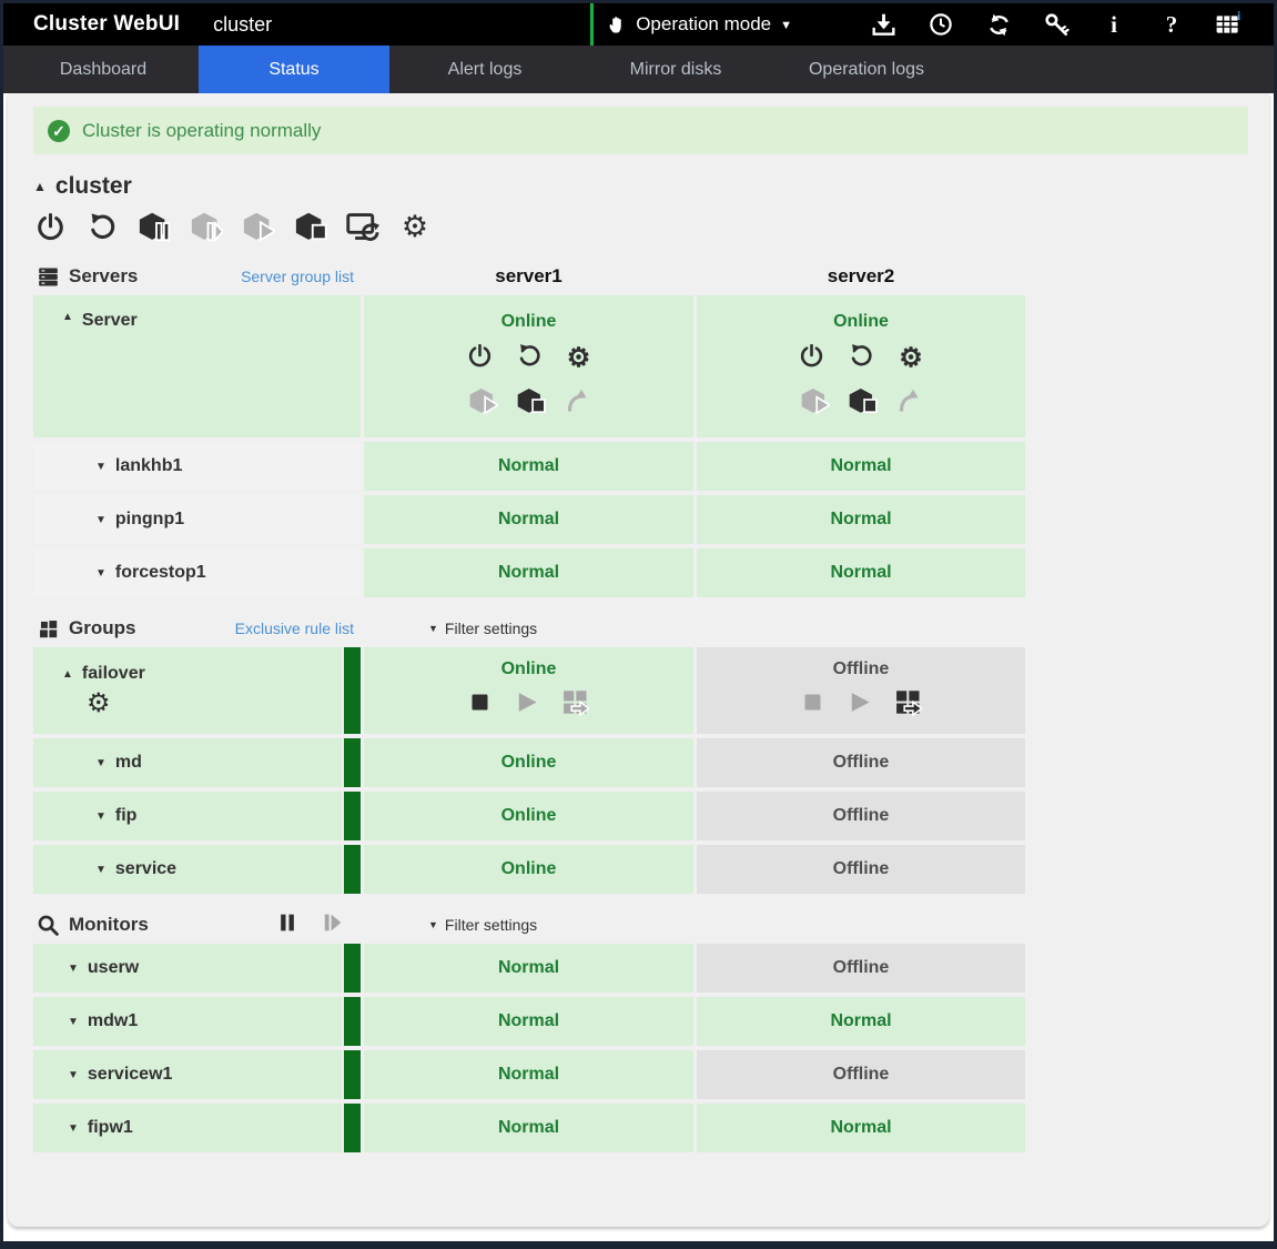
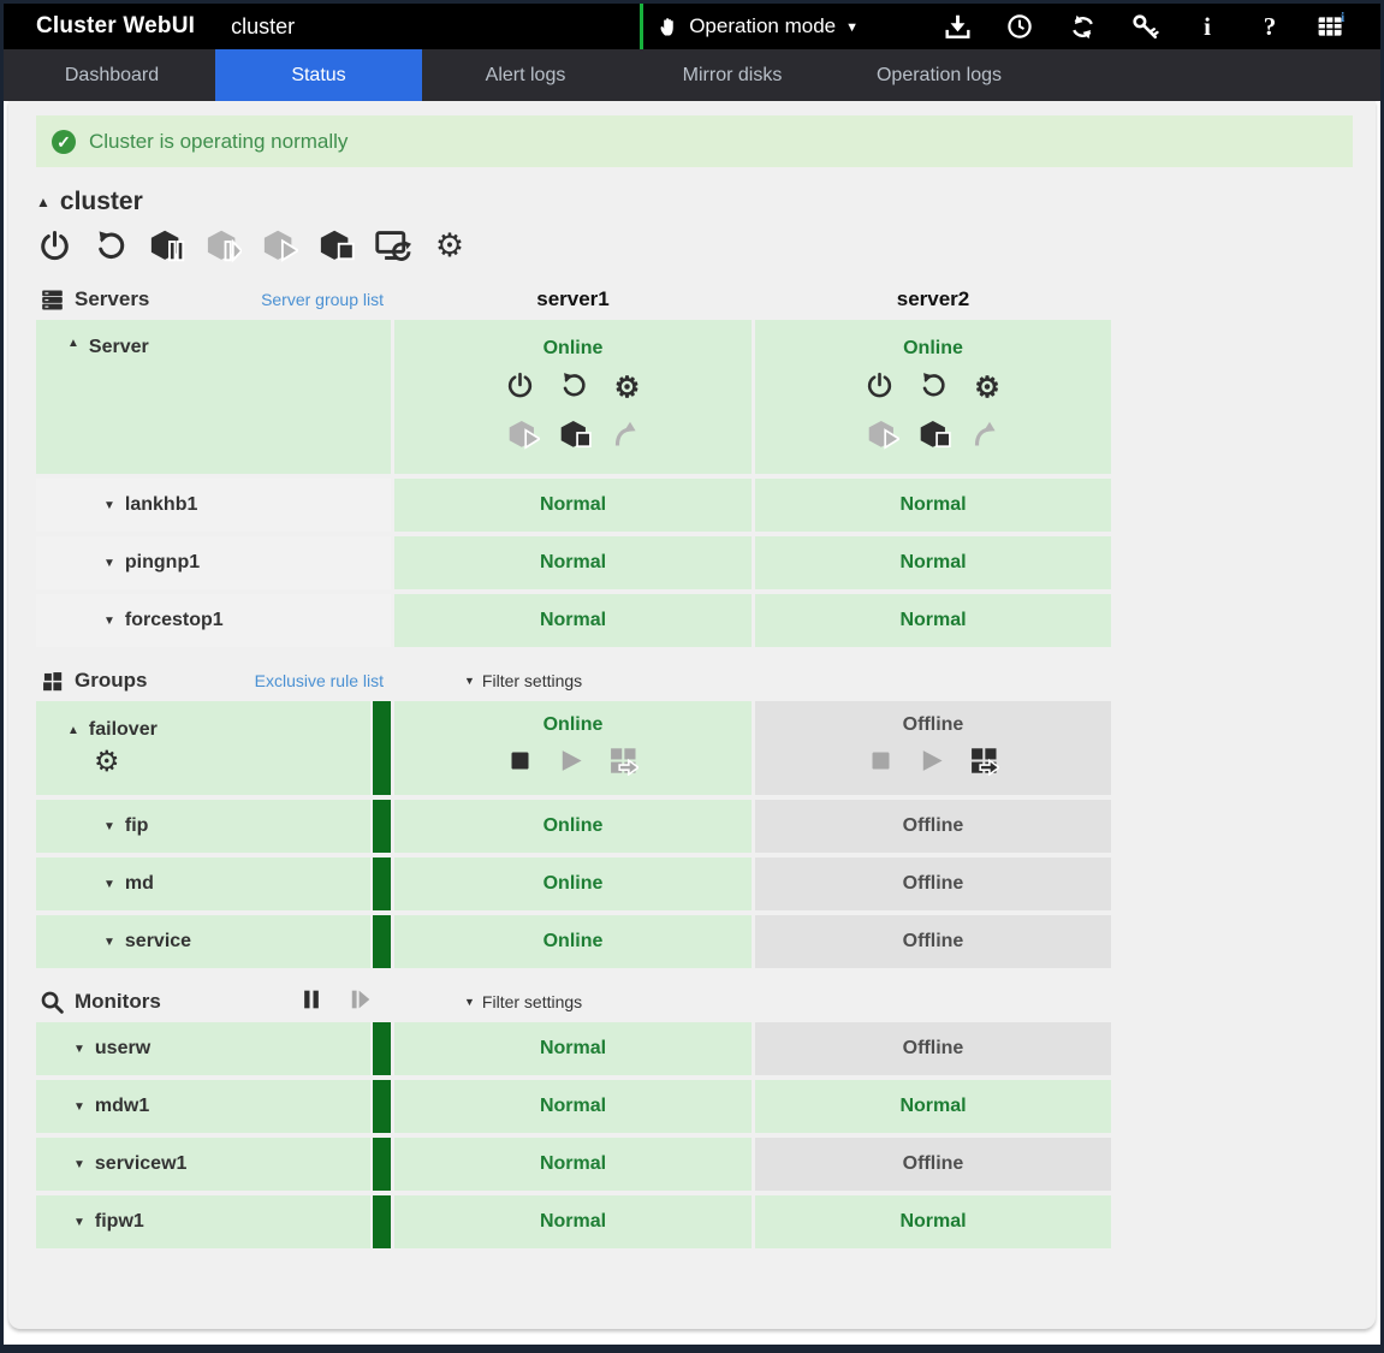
  Cluster WebUI
  cluster
  Operation mode
  ▼
  i
  ?
  Dashboard
  Status
  Alert logs
  Mirror disks
  Operation logs
  ✓
  Cluster is operating normally
  ▲
  cluster
  ⚙
  Servers
  Server group list
  server1
  server2
  ▲
  Server
  Online
  ⚙
  Online
  ⚙
  ▼
  lankhb1
  Normal
  Normal
  ▼
  pingnp1
  Normal
  Normal
  ▼
  forcestop1
  Normal
  Normal
  Groups
  Exclusive rule list
  ▼
  Filter settings
  ▲
  failover
  ⚙
  Online
  Offline
  ▼
- md
+ fip
  Online
  Offline
  ▼
- fip
+ md
  Online
  Offline
  ▼
  service
  Online
  Offline
  Monitors
  ▼
  Filter settings
  ▼
  userw
  Normal
  Offline
  ▼
  mdw1
  Normal
  Normal
  ▼
  servicew1
  Normal
  Offline
  ▼
  fipw1
  Normal
  Normal
